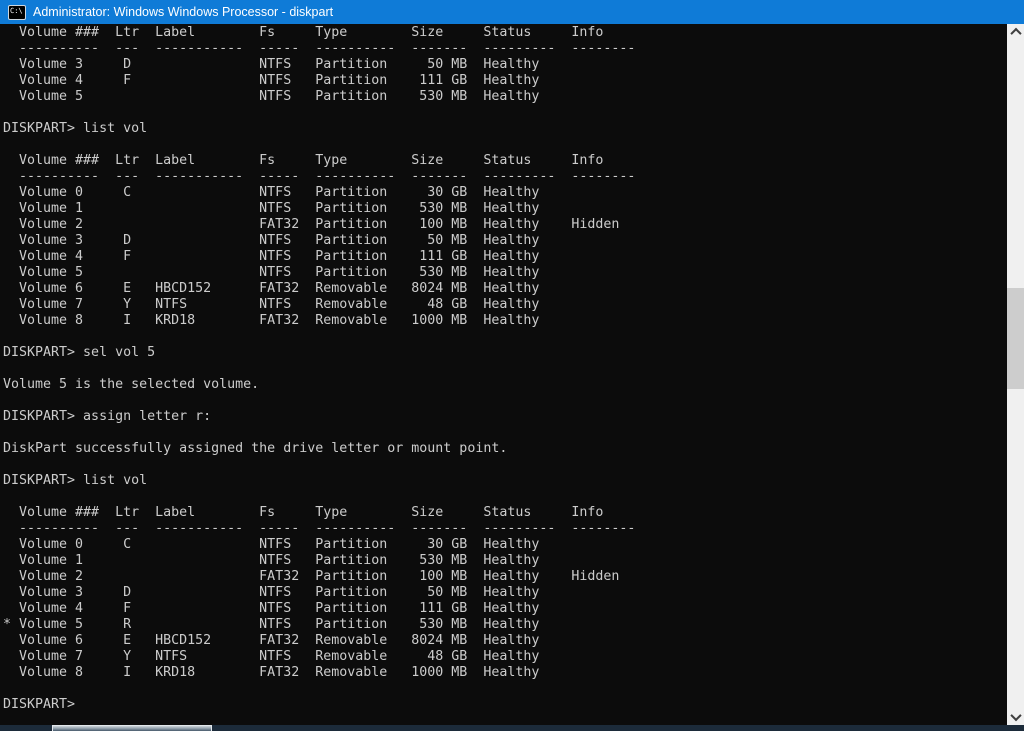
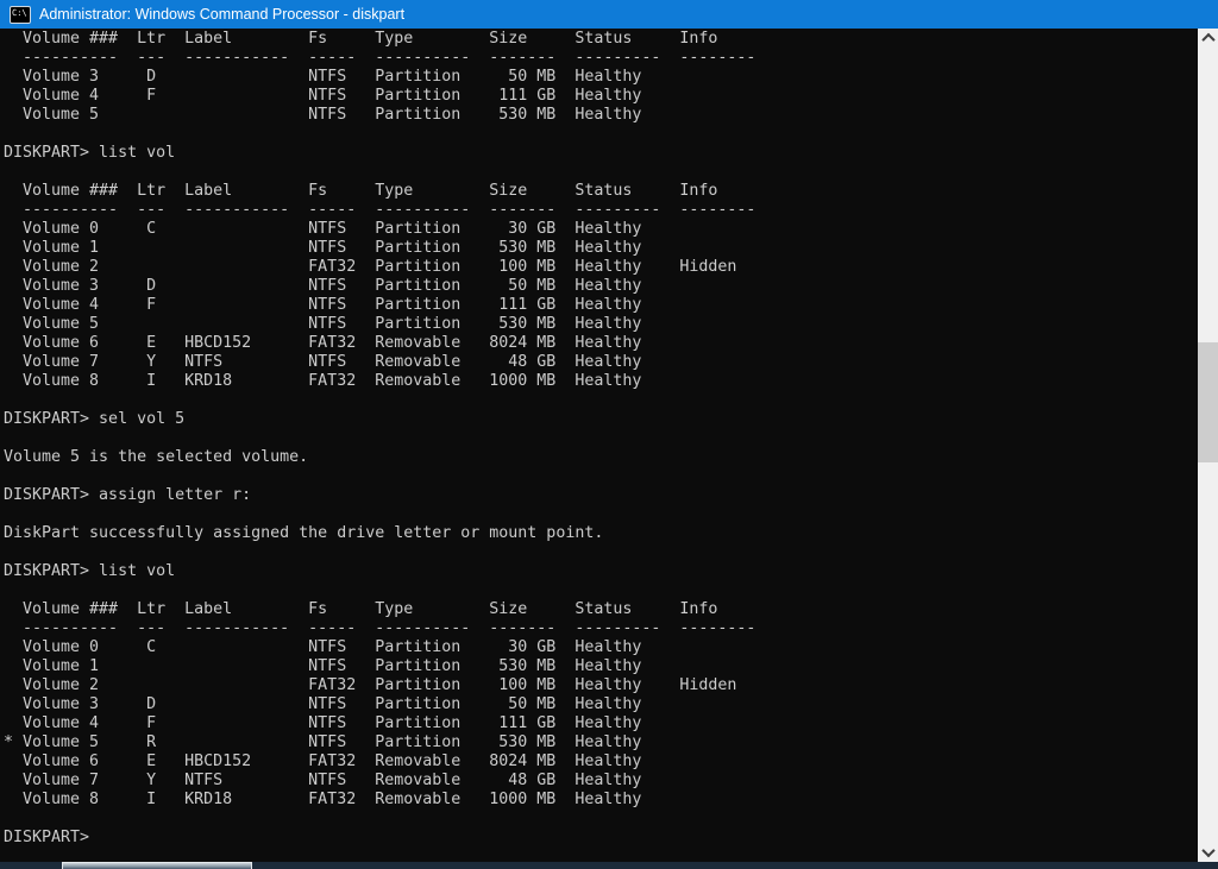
  C:\
- Administrator: Windows Windows Processor - diskpart
+ Administrator: Windows Command Processor - diskpart
  Volume ### Ltr Label Fs Type Size Status Info
  ---------- --- ----------- ----- ---------- ------- --------- --------
  Volume 3 D NTFS Partition 50 MB Healthy
  Volume 4 F NTFS Partition 111 GB Healthy
  Volume 5 NTFS Partition 530 MB Healthy
  DISKPART> list vol
  Volume ### Ltr Label Fs Type Size Status Info
  ---------- --- ----------- ----- ---------- ------- --------- --------
  Volume 0 C NTFS Partition 30 GB Healthy
  Volume 1 NTFS Partition 530 MB Healthy
  Volume 2 FAT32 Partition 100 MB Healthy Hidden
  Volume 3 D NTFS Partition 50 MB Healthy
  Volume 4 F NTFS Partition 111 GB Healthy
  Volume 5 NTFS Partition 530 MB Healthy
  Volume 6 E HBCD152 FAT32 Removable 8024 MB Healthy
  Volume 7 Y NTFS NTFS Removable 48 GB Healthy
  Volume 8 I KRD18 FAT32 Removable 1000 MB Healthy
  DISKPART> sel vol 5
  Volume 5 is the selected volume.
  DISKPART> assign letter r:
  DiskPart successfully assigned the drive letter or mount point.
  DISKPART> list vol
  Volume ### Ltr Label Fs Type Size Status Info
  ---------- --- ----------- ----- ---------- ------- --------- --------
  Volume 0 C NTFS Partition 30 GB Healthy
  Volume 1 NTFS Partition 530 MB Healthy
  Volume 2 FAT32 Partition 100 MB Healthy Hidden
  Volume 3 D NTFS Partition 50 MB Healthy
  Volume 4 F NTFS Partition 111 GB Healthy
  * Volume 5 R NTFS Partition 530 MB Healthy
  Volume 6 E HBCD152 FAT32 Removable 8024 MB Healthy
  Volume 7 Y NTFS NTFS Removable 48 GB Healthy
  Volume 8 I KRD18 FAT32 Removable 1000 MB Healthy
  DISKPART>
